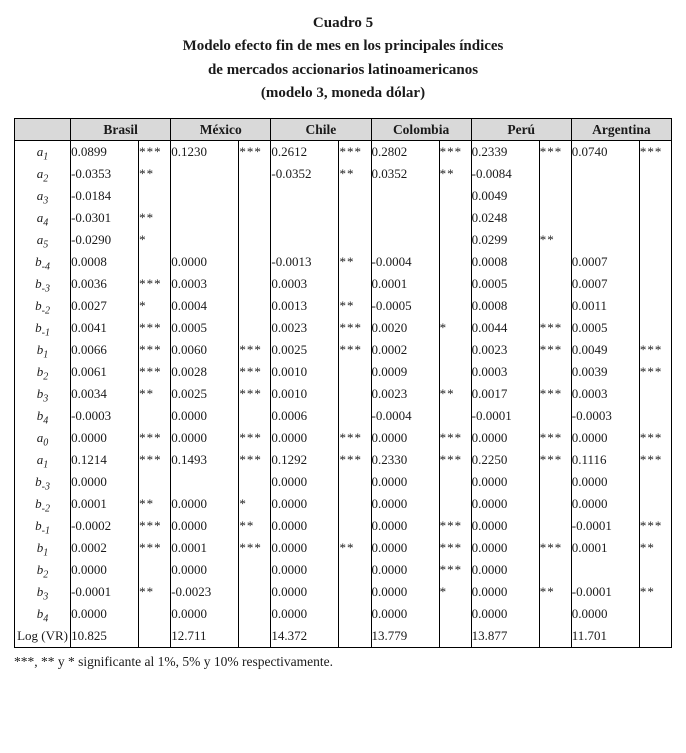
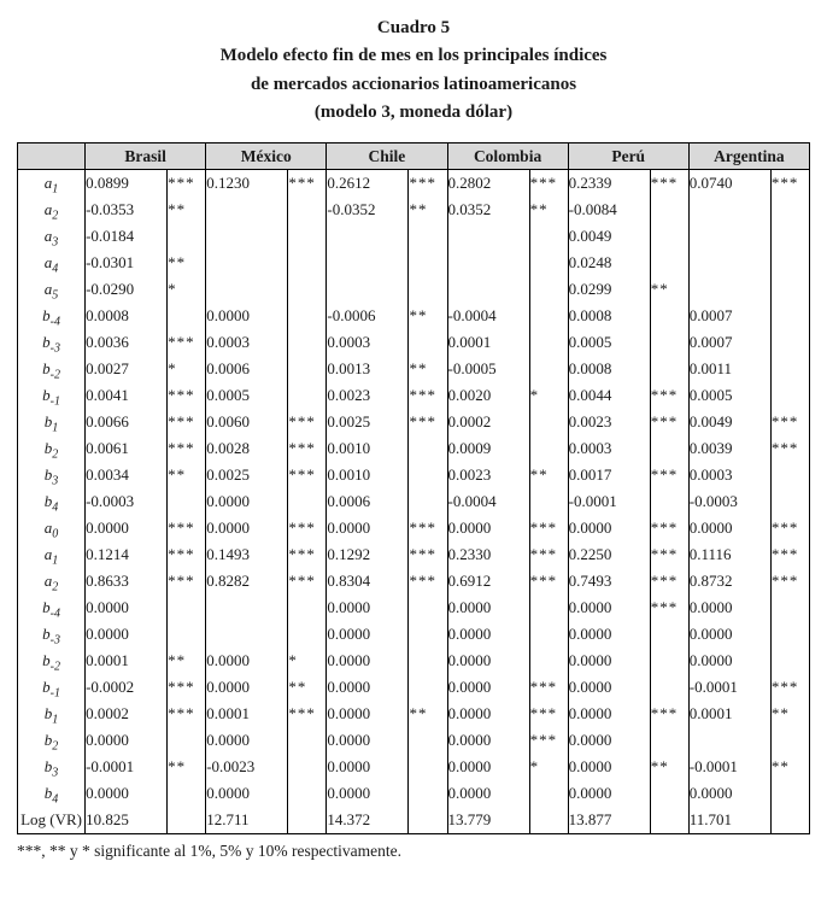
  Cuadro 5
  Modelo efecto fin de mes en los principales índices
  de mercados accionarios latinoamericanos
  (modelo 3, moneda dólar)
  	Brasil	México	Chile	Colombia	Perú	Argentina
  a1	0.0899	***	0.1230	***	0.2612	***	0.2802	***	0.2339	***	0.0740	***
  a2	-0.0353	**			-0.0352	**	0.0352	**	-0.0084
  a3	-0.0184								0.0049
  a4	-0.0301	**							0.0248
  a5	-0.0290	*							0.0299	**
- b-4	0.0008		0.0000		-0.0013	**	-0.0004		0.0008		0.0007
+ b-4	0.0008		0.0000		-0.0006	**	-0.0004		0.0008		0.0007
  b-3	0.0036	***	0.0003		0.0003		0.0001		0.0005		0.0007
- b-2	0.0027	*	0.0004		0.0013	**	-0.0005		0.0008		0.0011
+ b-2	0.0027	*	0.0006		0.0013	**	-0.0005		0.0008		0.0011
  b-1	0.0041	***	0.0005		0.0023	***	0.0020	*	0.0044	***	0.0005
  b1	0.0066	***	0.0060	***	0.0025	***	0.0002		0.0023	***	0.0049	***
  b2	0.0061	***	0.0028	***	0.0010		0.0009		0.0003		0.0039	***
  b3	0.0034	**	0.0025	***	0.0010		0.0023	**	0.0017	***	0.0003
  b4	-0.0003		0.0000		0.0006		-0.0004		-0.0001		-0.0003
  a0	0.0000	***	0.0000	***	0.0000	***	0.0000	***	0.0000	***	0.0000	***
  a1	0.1214	***	0.1493	***	0.1292	***	0.2330	***	0.2250	***	0.1116	***
+ a2	0.8633	***	0.8282	***	0.8304	***	0.6912	***	0.7493	***	0.8732	***
+ b-4	0.0000				0.0000		0.0000		0.0000	***	0.0000
  b-3	0.0000				0.0000		0.0000		0.0000		0.0000
  b-2	0.0001	**	0.0000	*	0.0000		0.0000		0.0000		0.0000
  b-1	-0.0002	***	0.0000	**	0.0000		0.0000	***	0.0000		-0.0001	***
  b1	0.0002	***	0.0001	***	0.0000	**	0.0000	***	0.0000	***	0.0001	**
  b2	0.0000		0.0000		0.0000		0.0000	***	0.0000
  b3	-0.0001	**	-0.0023		0.0000		0.0000	*	0.0000	**	-0.0001	**
  b4	0.0000		0.0000		0.0000		0.0000		0.0000		0.0000
  Log (VR)	10.825		12.711		14.372		13.779		13.877		11.701
  ***, ** y * significante al 1%, 5% y 10% respectivamente.
